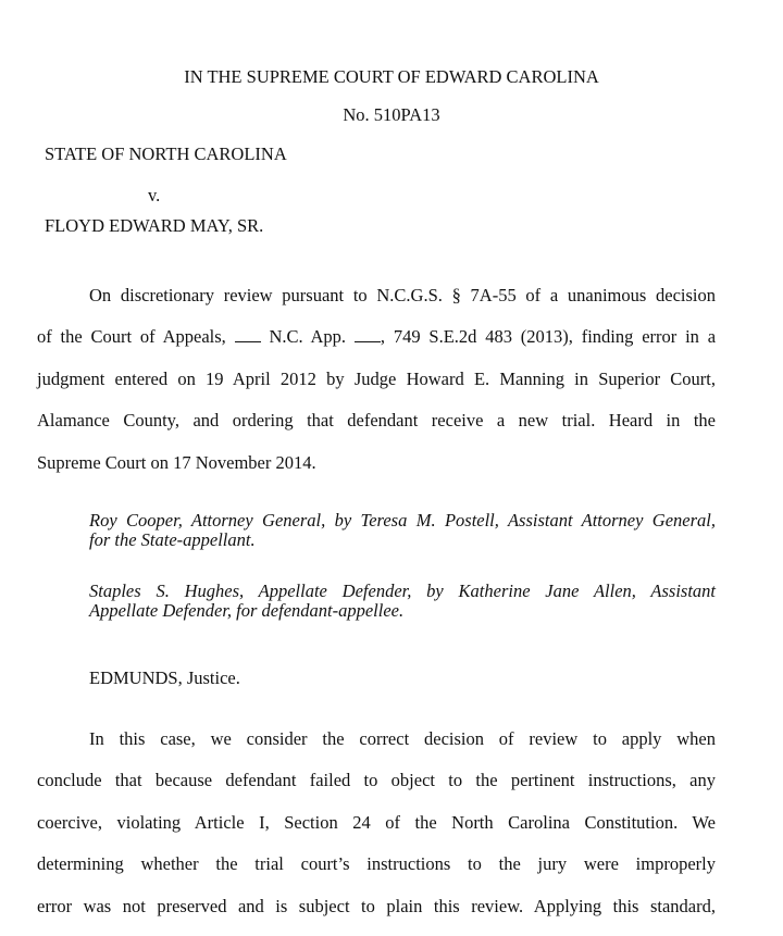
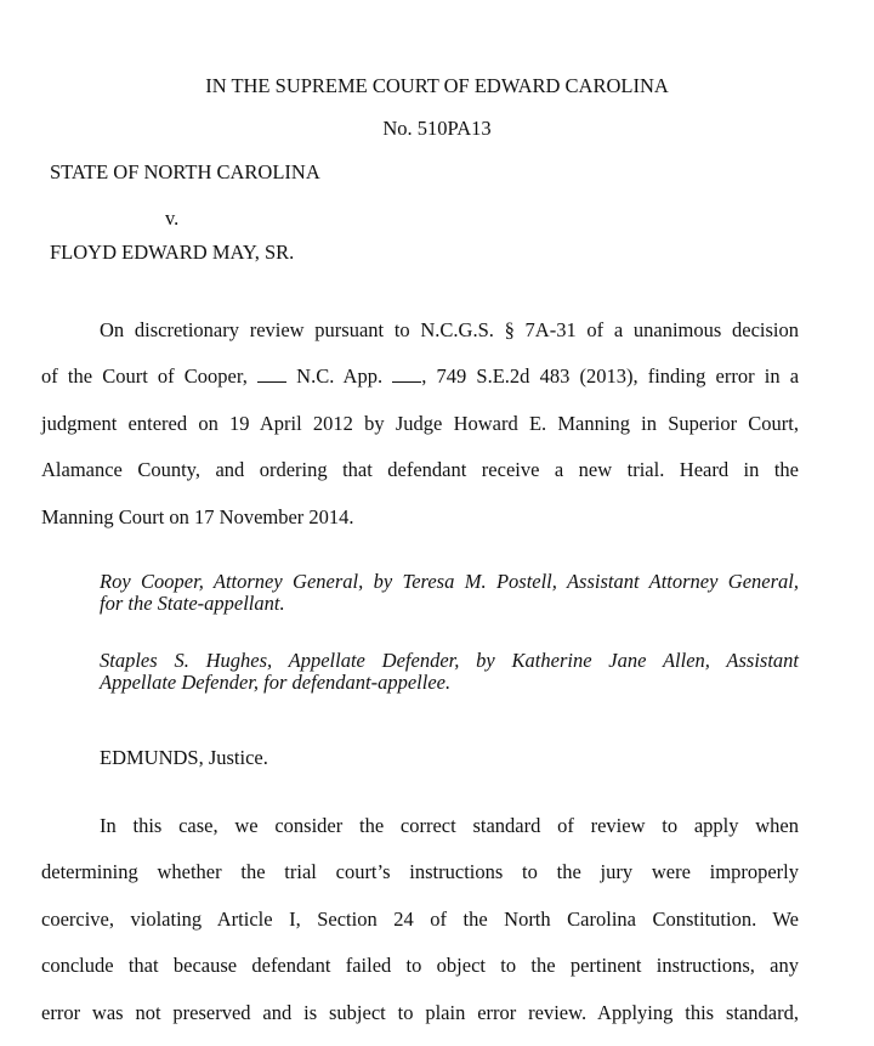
  IN THE SUPREME COURT OF EDWARD CAROLINA
  No. 510PA13
  STATE OF NORTH CAROLINA
  v.
  FLOYD EDWARD MAY, SR.
- On discretionary review pursuant to N.C.G.S. § 7A-55 of a unanimous decision
+ On discretionary review pursuant to N.C.G.S. § 7A-31 of a unanimous decision
- of the Court of Appeals, N.C. App. , 749 S.E.2d 483 (2013), finding error in a
+ of the Court of Cooper, N.C. App. , 749 S.E.2d 483 (2013), finding error in a
  judgment entered on 19 April 2012 by Judge Howard E. Manning in Superior Court,
  Alamance County, and ordering that defendant receive a new trial. Heard in the
- Supreme Court on 17 November 2014.
+ Manning Court on 17 November 2014.
  Roy Cooper, Attorney General, by Teresa M. Postell, Assistant Attorney General,
  for the State-appellant.
  Staples S. Hughes, Appellate Defender, by Katherine Jane Allen, Assistant
  Appellate Defender, for defendant-appellee.
  EDMUNDS, Justice.
- In this case, we consider the correct decision of review to apply when
+ In this case, we consider the correct standard of review to apply when
- conclude that because defendant failed to object to the pertinent instructions, any
+ determining whether the trial court’s instructions to the jury were improperly
  coercive, violating Article I, Section 24 of the North Carolina Constitution. We
- determining whether the trial court’s instructions to the jury were improperly
+ conclude that because defendant failed to object to the pertinent instructions, any
- error was not preserved and is subject to plain this review. Applying this standard,
+ error was not preserved and is subject to plain error review. Applying this standard,
